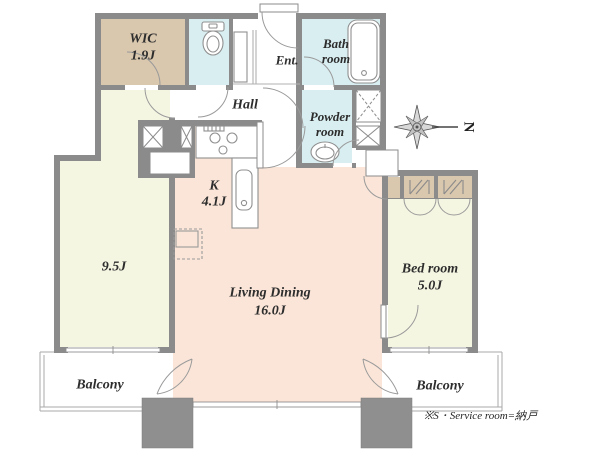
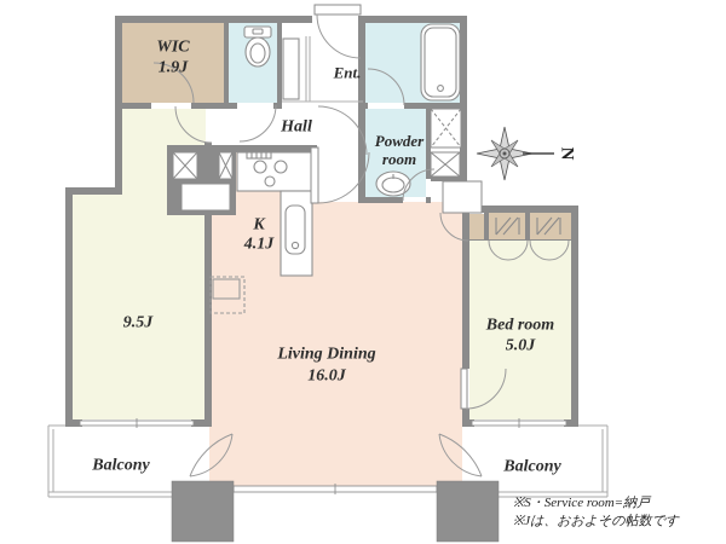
  WIC
  1.9J
  Ent.
  Hall
- Bath room
  Powder room
  K
  4.1J
  9.5J
  Living Dining
  16.0J
  Bed room
  5.0J
  Balcony
  Balcony
  ※S・Service room=納戸
+ ※Jは、おおよその帖数です
